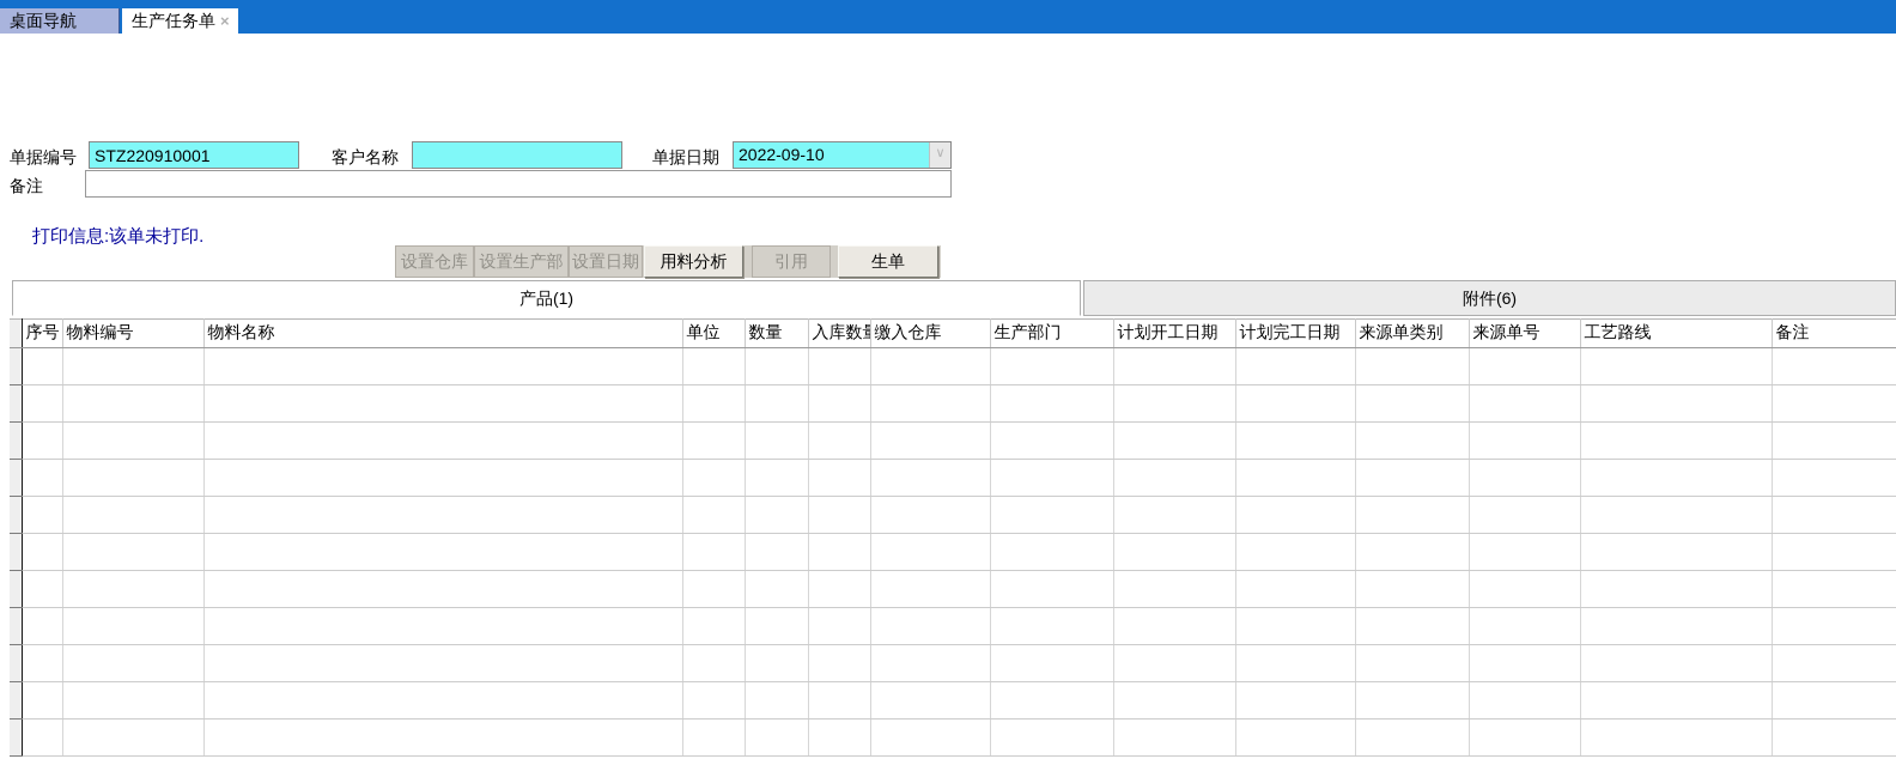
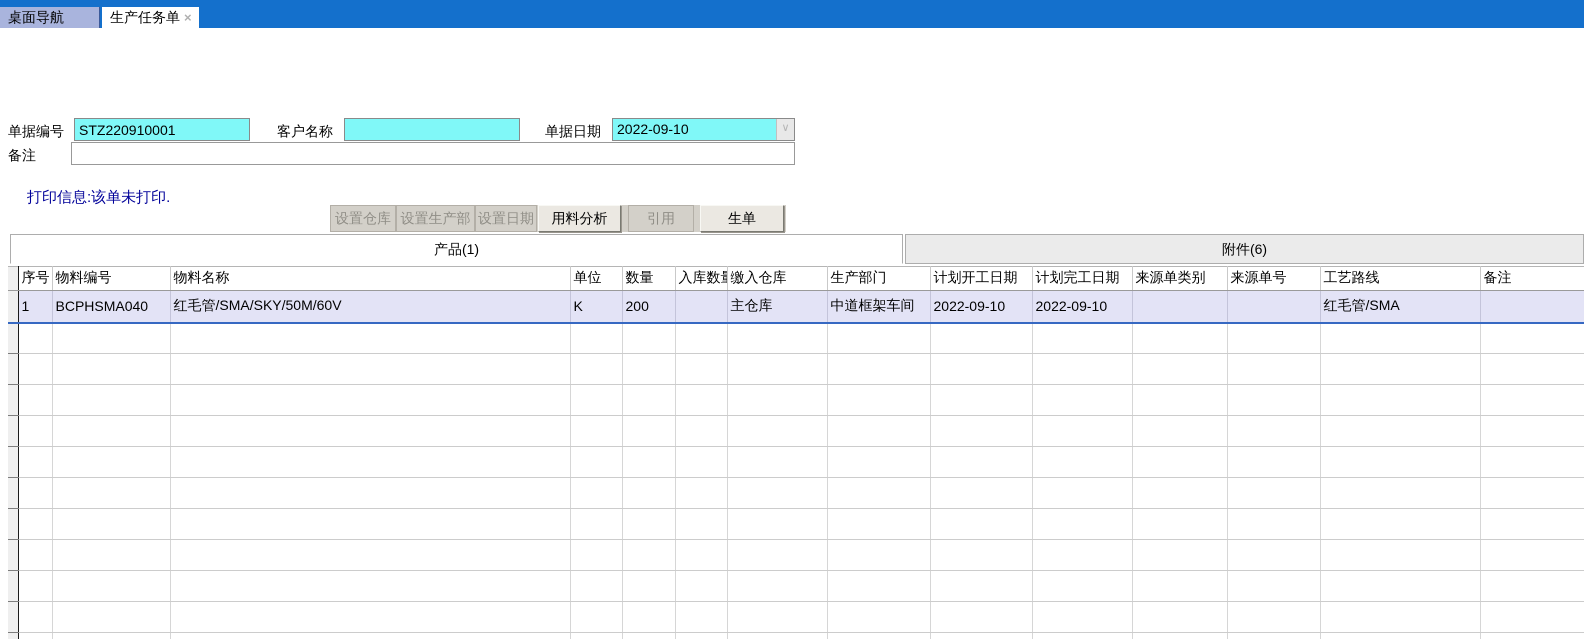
  桌面导航
  生产任务单 ×
  单据编号
  STZ220910001
  客户名称
  单据日期
  2022-09-10
  ∨
  备注
  打印信息:该单未打印.
  设置仓库
  设置生产部
  设置日期
  用料分析
  引用
  生单
  产品(1)
  附件(6)
  	序号	物料编号	物料名称	单位	数量	入库数	缴入仓库	生产部门	计划开工日期	计划完工日期	来源单类别	来源单号	工艺路线	备注
+ 	1	BCPHSMA040	红毛管/SMA/SKY/50M/60V	K	200		主仓库	中道框架车间	2022-09-10	2022-09-10			红毛管/SMA
